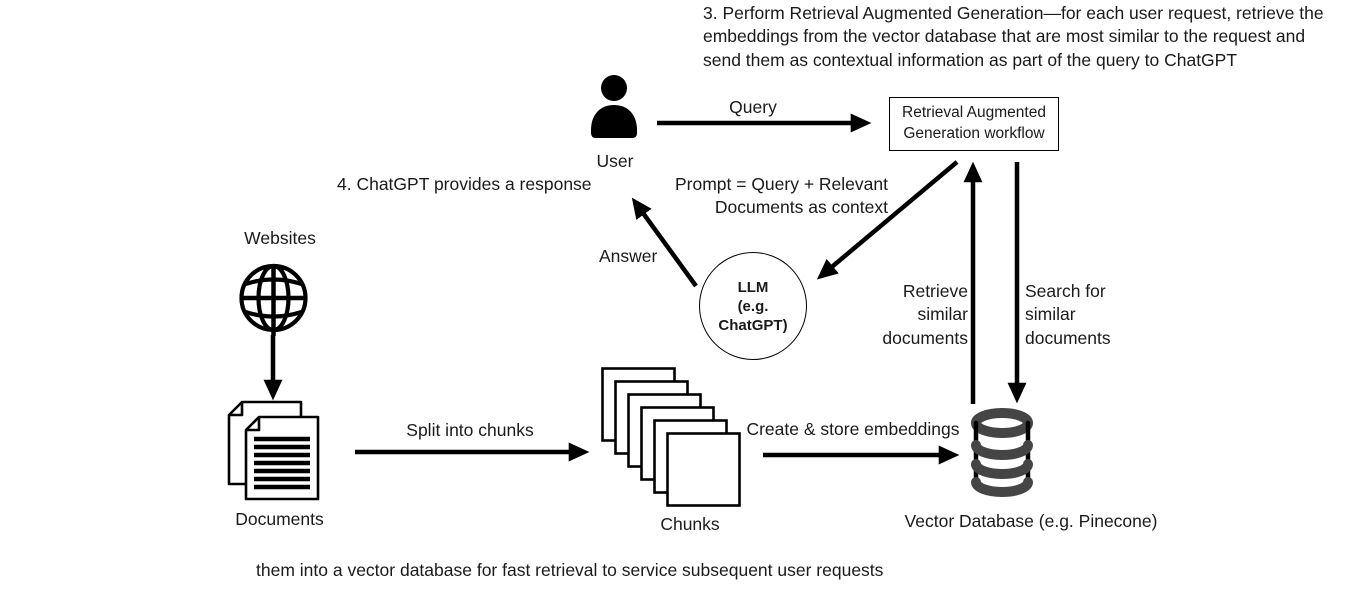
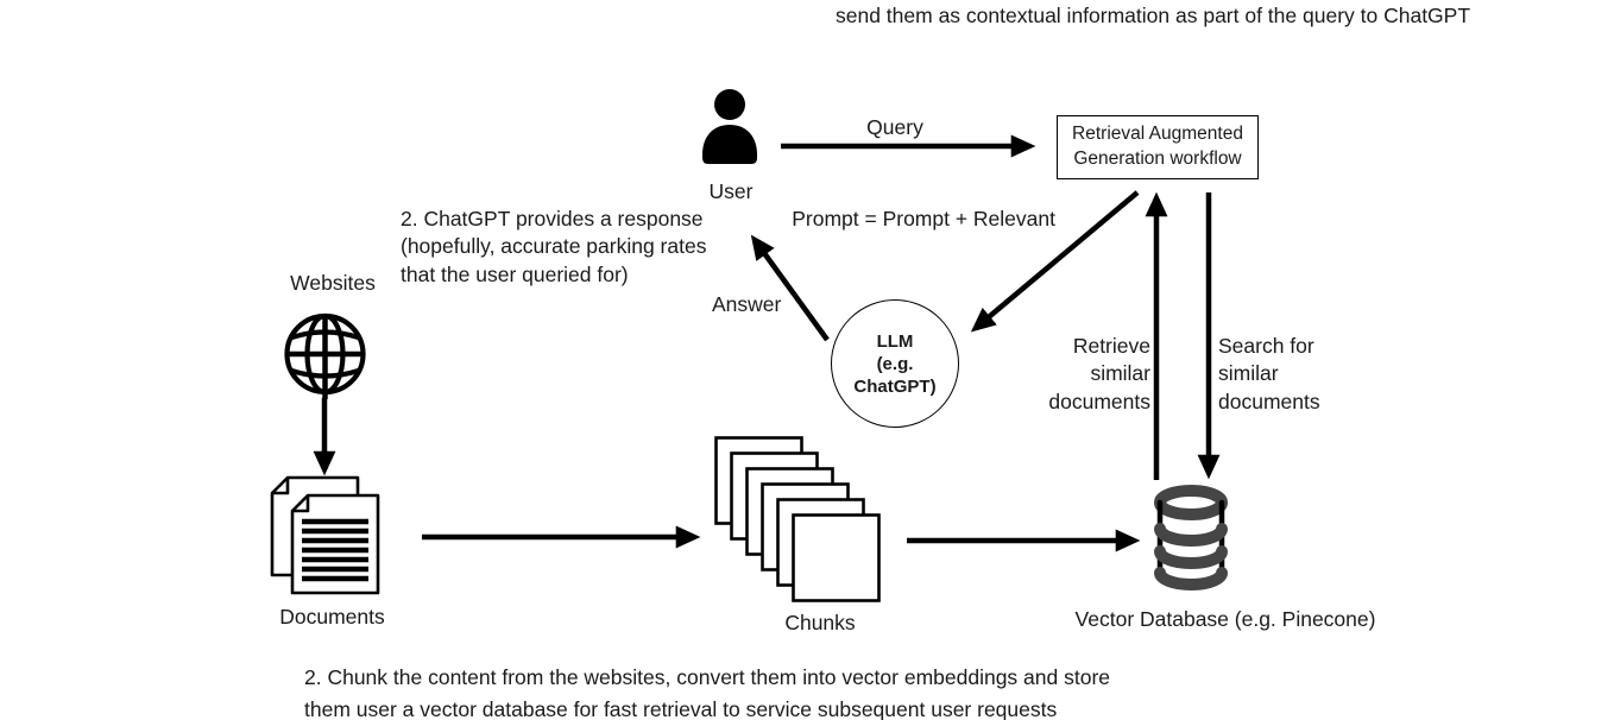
- 3. Perform Retrieval Augmented Generation—for each user request, retrieve the
- embeddings from the vector database that are most similar to the request and
  send them as contextual information as part of the query to ChatGPT
- 4. ChatGPT provides a response
+ 2. ChatGPT provides a response
+ (hopefully, accurate parking rates
+ that the user queried for)
+ 2. Chunk the content from the websites, convert them into vector embeddings and store
- them into a vector database for fast retrieval to service subsequent user requests
+ them user a vector database for fast retrieval to service subsequent user requests
  User
  Query
  Retrieval Augmented
  Generation workflow
- Prompt = Query + Relevant
+ Prompt = Prompt + Relevant
- Documents as context
  Answer
  LLM
  (e.g.
  ChatGPT)
  Retrieve
  similar
  documents
  Search for
  similar
  documents
  Websites
  Documents
- Split into chunks
  Chunks
- Create & store embeddings
  Vector Database (e.g. Pinecone)
